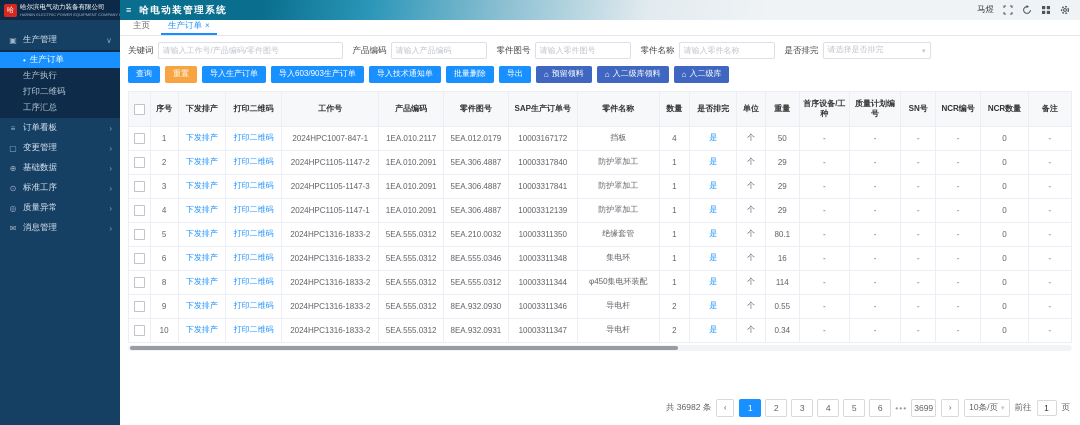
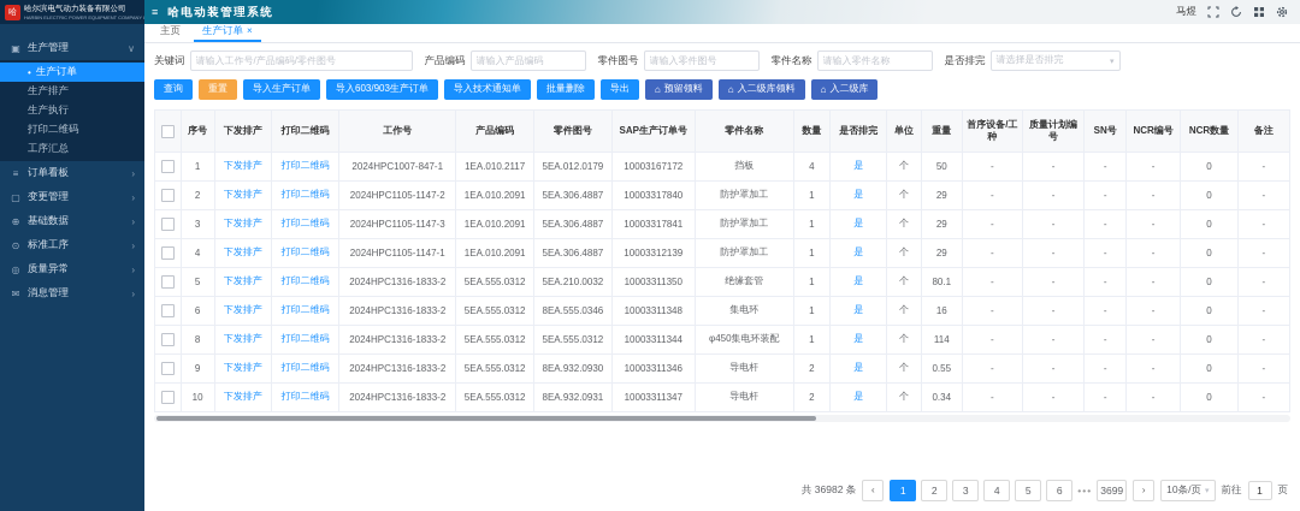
  ▣
  生产管理
  ∨
  •
  生产订单
+ 生产排产
  生产执行
  打印二维码
  工序汇总
  ≡
  订单看板
  ›
  ▢
  变更管理
  ›
  ⊕
  基础数据
  ›
  ⊙
  标准工序
  ›
  ◎
  质量异常
  ›
  ✉
  消息管理
  ›
  ≡
  哈电动装管理系统
  马煜
  主页
  生产订单
  ×
  关键词
  请输入工作号/产品编码/零件图号
  产品编码
  请输入产品编码
  零件图号
  请输入零件图号
  零件名称
  请输入零件名称
  是否排完
  请选择是否排完
  查询
  重置
  导入生产订单
  导入603/903生产订单
  导入技术通知单
  批量删除
  导出
  ⌂
  预留领料
  ⌂
  入二级库领料
  ⌂
  入二级库
  	序号	下发排产	打印二维码	工作号	产品编码	零件图号	SAP生产订单号	零件名称	数量	是否排完	单位	重量	首序设备/工种	质量计划编号	SN号	NCR编号	NCR数量	备注
  	1	下发排产	打印二维码	2024HPC1007-847-1	1EA.010.2117	5EA.012.0179	10003167172	挡板	4	是	个	50	-	-	-	-	0	-
  	2	下发排产	打印二维码	2024HPC1105-1147-2	1EA.010.2091	5EA.306.4887	10003317840	防护罩加工	1	是	个	29	-	-	-	-	0	-
  	3	下发排产	打印二维码	2024HPC1105-1147-3	1EA.010.2091	5EA.306.4887	10003317841	防护罩加工	1	是	个	29	-	-	-	-	0	-
  	4	下发排产	打印二维码	2024HPC1105-1147-1	1EA.010.2091	5EA.306.4887	10003312139	防护罩加工	1	是	个	29	-	-	-	-	0	-
  	5	下发排产	打印二维码	2024HPC1316-1833-2	5EA.555.0312	5EA.210.0032	10003311350	绝缘套管	1	是	个	80.1	-	-	-	-	0	-
  	6	下发排产	打印二维码	2024HPC1316-1833-2	5EA.555.0312	8EA.555.0346	10003311348	集电环	1	是	个	16	-	-	-	-	0	-
  	8	下发排产	打印二维码	2024HPC1316-1833-2	5EA.555.0312	5EA.555.0312	10003311344	φ450集电环装配	1	是	个	114	-	-	-	-	0	-
  	9	下发排产	打印二维码	2024HPC1316-1833-2	5EA.555.0312	8EA.932.0930	10003311346	导电杆	2	是	个	0.55	-	-	-	-	0	-
  	10	下发排产	打印二维码	2024HPC1316-1833-2	5EA.555.0312	8EA.932.0931	10003311347	导电杆	2	是	个	0.34	-	-	-	-	0	-
  共 36982 条
  ‹
  1
  2
  3
  4
  5
  6
  •••
  3699
  ›
  10条/页
  前往
  1
  页
